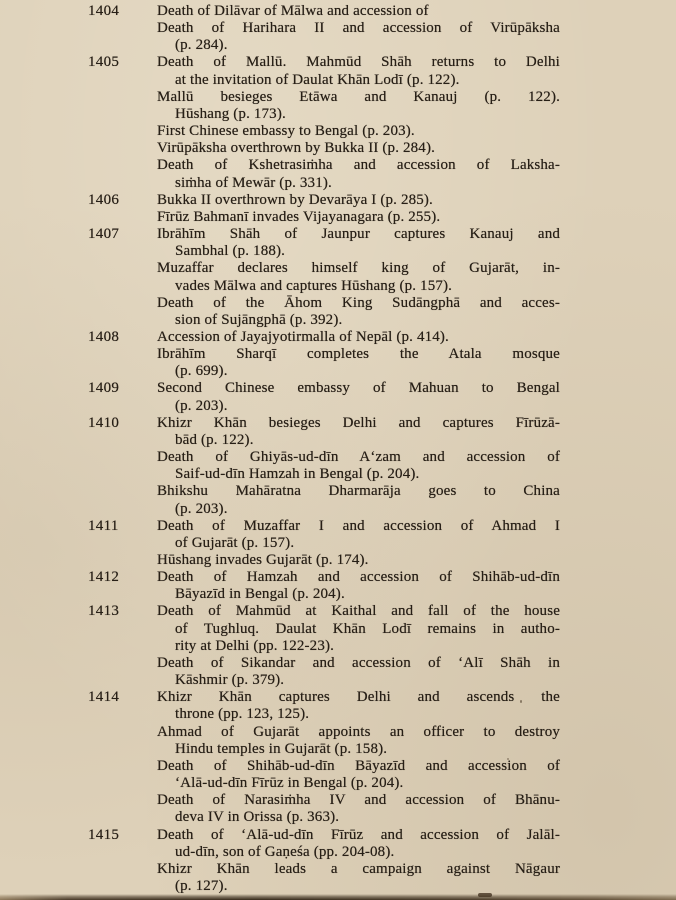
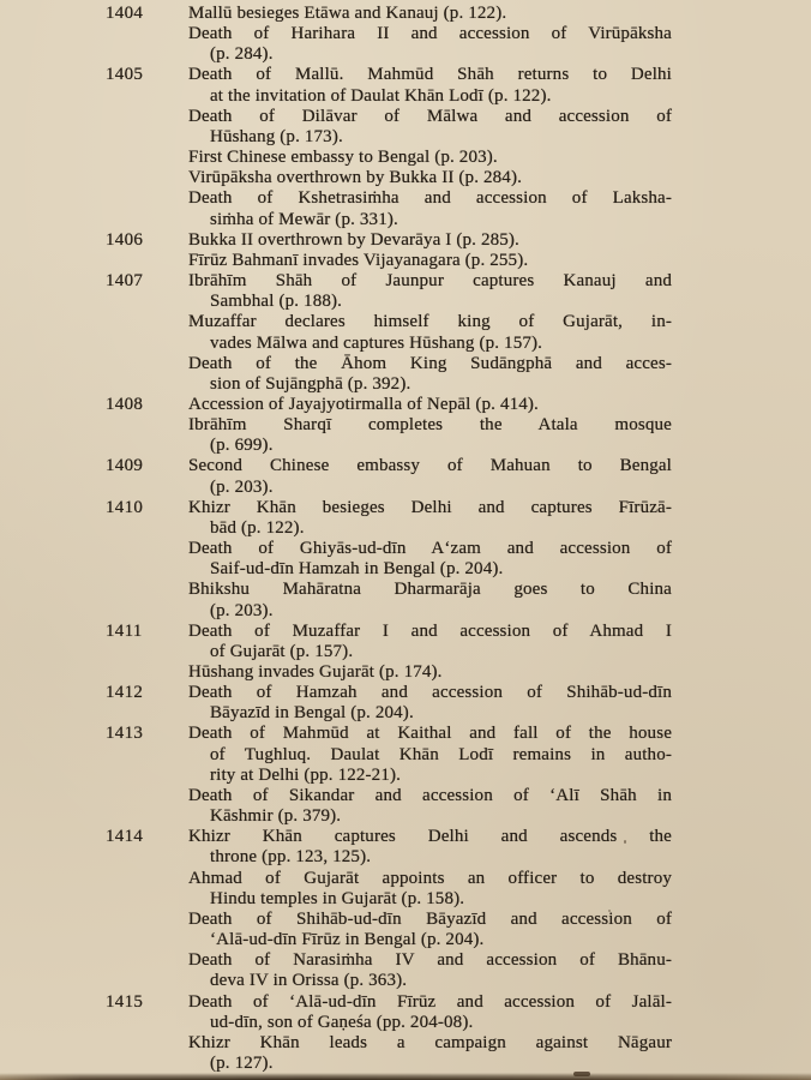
  1404
- Death of Dilāvar of Mālwa and accession of
+ Mallū besieges Etāwa and Kanauj (p. 122).
  Death of Harihara II and accession of Virūpāksha
  (p. 284).
  1405
  Death of Mallū. Mahmūd Shāh returns to Delhi
  at the invitation of Daulat Khān Lodī (p. 122).
- Mallū besieges Etāwa and Kanauj (p. 122).
+ Death of Dilāvar of Mālwa and accession of
  Hūshang (p. 173).
  First Chinese embassy to Bengal (p. 203).
  Virūpāksha overthrown by Bukka II (p. 284).
  Death of Kshetrasiṁha and accession of Laksha-
  siṁha of Mewār (p. 331).
  1406
  Bukka II overthrown by Devarāya I (p. 285).
  Fīrūz Bahmanī invades Vijayanagara (p. 255).
  1407
  Ibrāhīm Shāh of Jaunpur captures Kanauj and
  Sambhal (p. 188).
  Muzaffar declares himself king of Gujarāt, in-
  vades Mālwa and captures Hūshang (p. 157).
  Death of the Āhom King Sudāngphā and acces-
  sion of Sujāngphā (p. 392).
  1408
  Accession of Jayajyotirmalla of Nepāl (p. 414).
  Ibrāhīm Sharqī completes the Atala mosque
  (p. 699).
  1409
  Second Chinese embassy of Mahuan to Bengal
  (p. 203).
  1410
  Khizr Khān besieges Delhi and captures Fīrūzā-
  bād (p. 122).
  Death of Ghiyās-ud-dīn A‘zam and accession of
  Saif-ud-dīn Hamzah in Bengal (p. 204).
  Bhikshu Mahāratna Dharmarāja goes to China
  (p. 203).
  1411
  Death of Muzaffar I and accession of Ahmad I
  of Gujarāt (p. 157).
  Hūshang invades Gujarāt (p. 174).
  1412
  Death of Hamzah and accession of Shihāb-ud-dīn
  Bāyazīd in Bengal (p. 204).
  1413
  Death of Mahmūd at Kaithal and fall of the house
  of Tughluq. Daulat Khān Lodī remains in autho-
- rity at Delhi (pp. 122-23).
+ rity at Delhi (pp. 122-21).
  Death of Sikandar and accession of ‘Alī Shāh in
  Kāshmir (p. 379).
  1414
  Khizr Khān captures Delhi and ascends the
  throne (pp. 123, 125).
  Ahmad of Gujarāt appoints an officer to destroy
  Hindu temples in Gujarāt (p. 158).
  Death of Shihāb-ud-dīn Bāyazīd and accession of
  ‘Alā-ud-dīn Fīrūz in Bengal (p. 204).
  Death of Narasiṁha IV and accession of Bhānu-
  deva IV in Orissa (p. 363).
  1415
  Death of ‘Alā-ud-dīn Fīrūz and accession of Jalāl-
  ud-dīn, son of Gaṇeśa (pp. 204-08).
  Khizr Khān leads a campaign against Nāgaur
  (p. 127).
